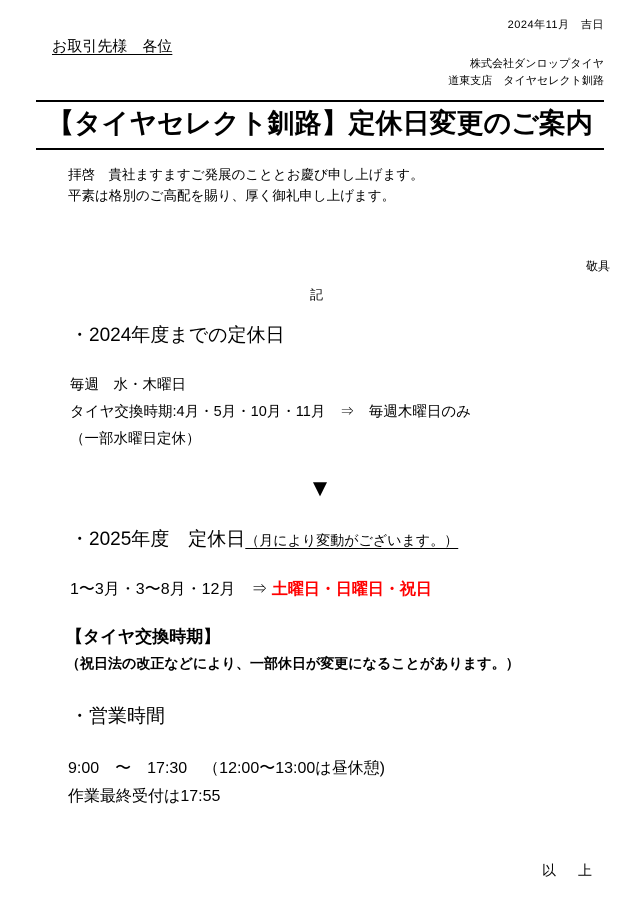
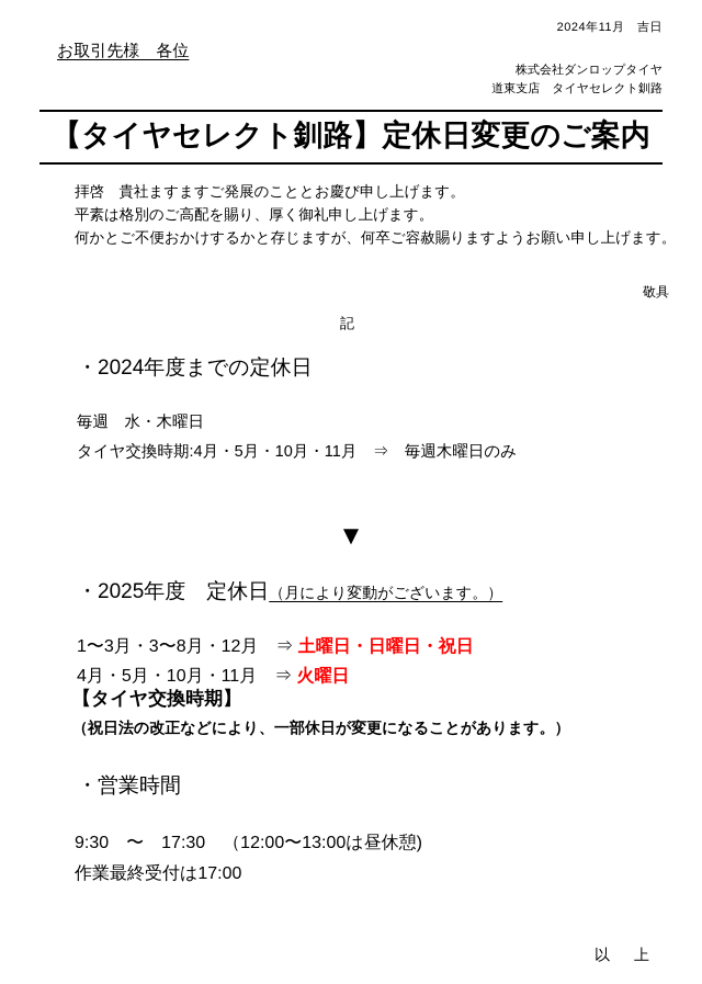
  2024年11月 吉日
  お取引先様 各位
  株式会社ダンロップタイヤ
  道東支店 タイヤセレクト釧路
  【タイヤセレクト釧路】定休日変更のご案内
  拝啓 貴社ますますご発展のこととお慶び申し上げます。
  平素は格別のご高配を賜り、厚く御礼申し上げます。
+ 何かとご不便おかけするかと存じますが、何卒ご容赦賜りますようお願い申し上げます。
  敬具
  記
  ・2024年度までの定休日
  毎週 水・木曜日
  タイヤ交換時期:4月・5月・10月・11月 ⇒ 毎週木曜日のみ
- （一部水曜日定休）
  ▼
  ・2025年度 定休日（月により変動がございます。）
  1〜3月・3〜8月・12月 ⇒ 土曜日・日曜日・祝日
+ 4月・5月・10月・11月 ⇒ 火曜日
  【タイヤ交換時期】
  （祝日法の改正などにより、一部休日が変更になることがあります。）
  ・営業時間
- 9:00 〜 17:30 （12:00〜13:00は昼休憩)
+ 9:30 〜 17:30 （12:00〜13:00は昼休憩)
- 作業最終受付は17:55
+ 作業最終受付は17:00
  以 上
